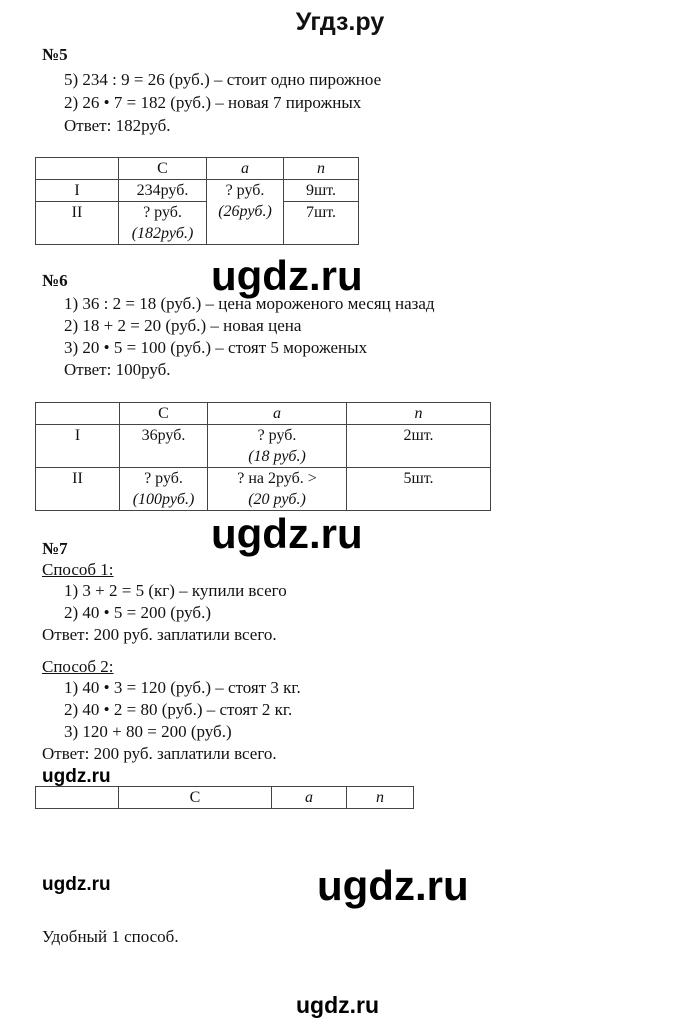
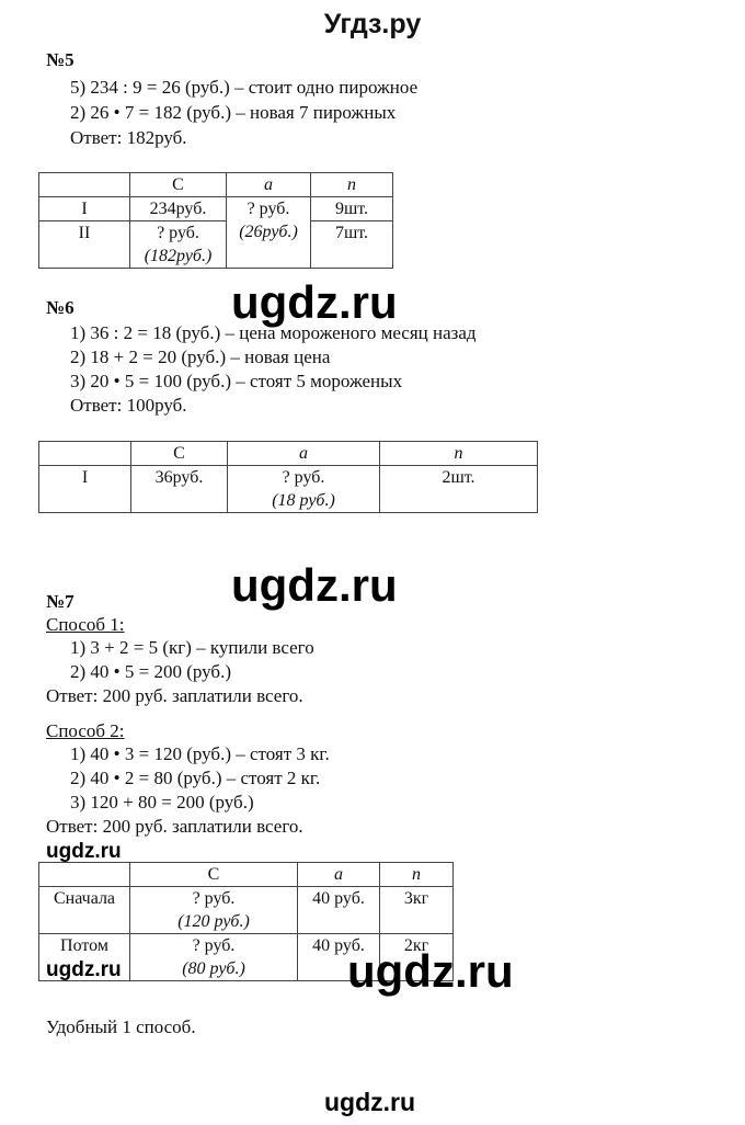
  Угдз.ру
  №5
  5) 234 : 9 = 26 (руб.) – стоит одно пирожное
  2) 26 • 7 = 182 (руб.) – новая 7 пирожных
  Ответ: 182руб.
  	C	a	n
  I	234руб.	? руб. (26руб.)	9шт.
  II	? руб. (182руб.)	7шт.
  №6
  1) 36 : 2 = 18 (руб.) – цена мороженого месяц назад
  2) 18 + 2 = 20 (руб.) – новая цена
  3) 20 • 5 = 100 (руб.) – стоят 5 мороженых
  Ответ: 100руб.
  	C	a	n
  I	36руб.	? руб. (18 руб.)	2шт.
- II	? руб. (100руб.)	? на 2руб. > (20 руб.)	5шт.
  №7
  Способ 1:
  1) 3 + 2 = 5 (кг) – купили всего
  2) 40 • 5 = 200 (руб.)
  Ответ: 200 руб. заплатили всего.
  Способ 2:
  1) 40 • 3 = 120 (руб.) – стоят 3 кг.
  2) 40 • 2 = 80 (руб.) – стоят 2 кг.
  3) 120 + 80 = 200 (руб.)
  Ответ: 200 руб. заплатили всего.
  	C	a	n
+ Сначала	? руб. (120 руб.)	40 руб.	3кг
+ Потом	? руб. (80 руб.)	40 руб.	2кг
  Удобный 1 способ.
  ugdz.ru
  ugdz.ru
  ugdz.ru
  ugdz.ru
  ugdz.ru
  ugdz.ru
